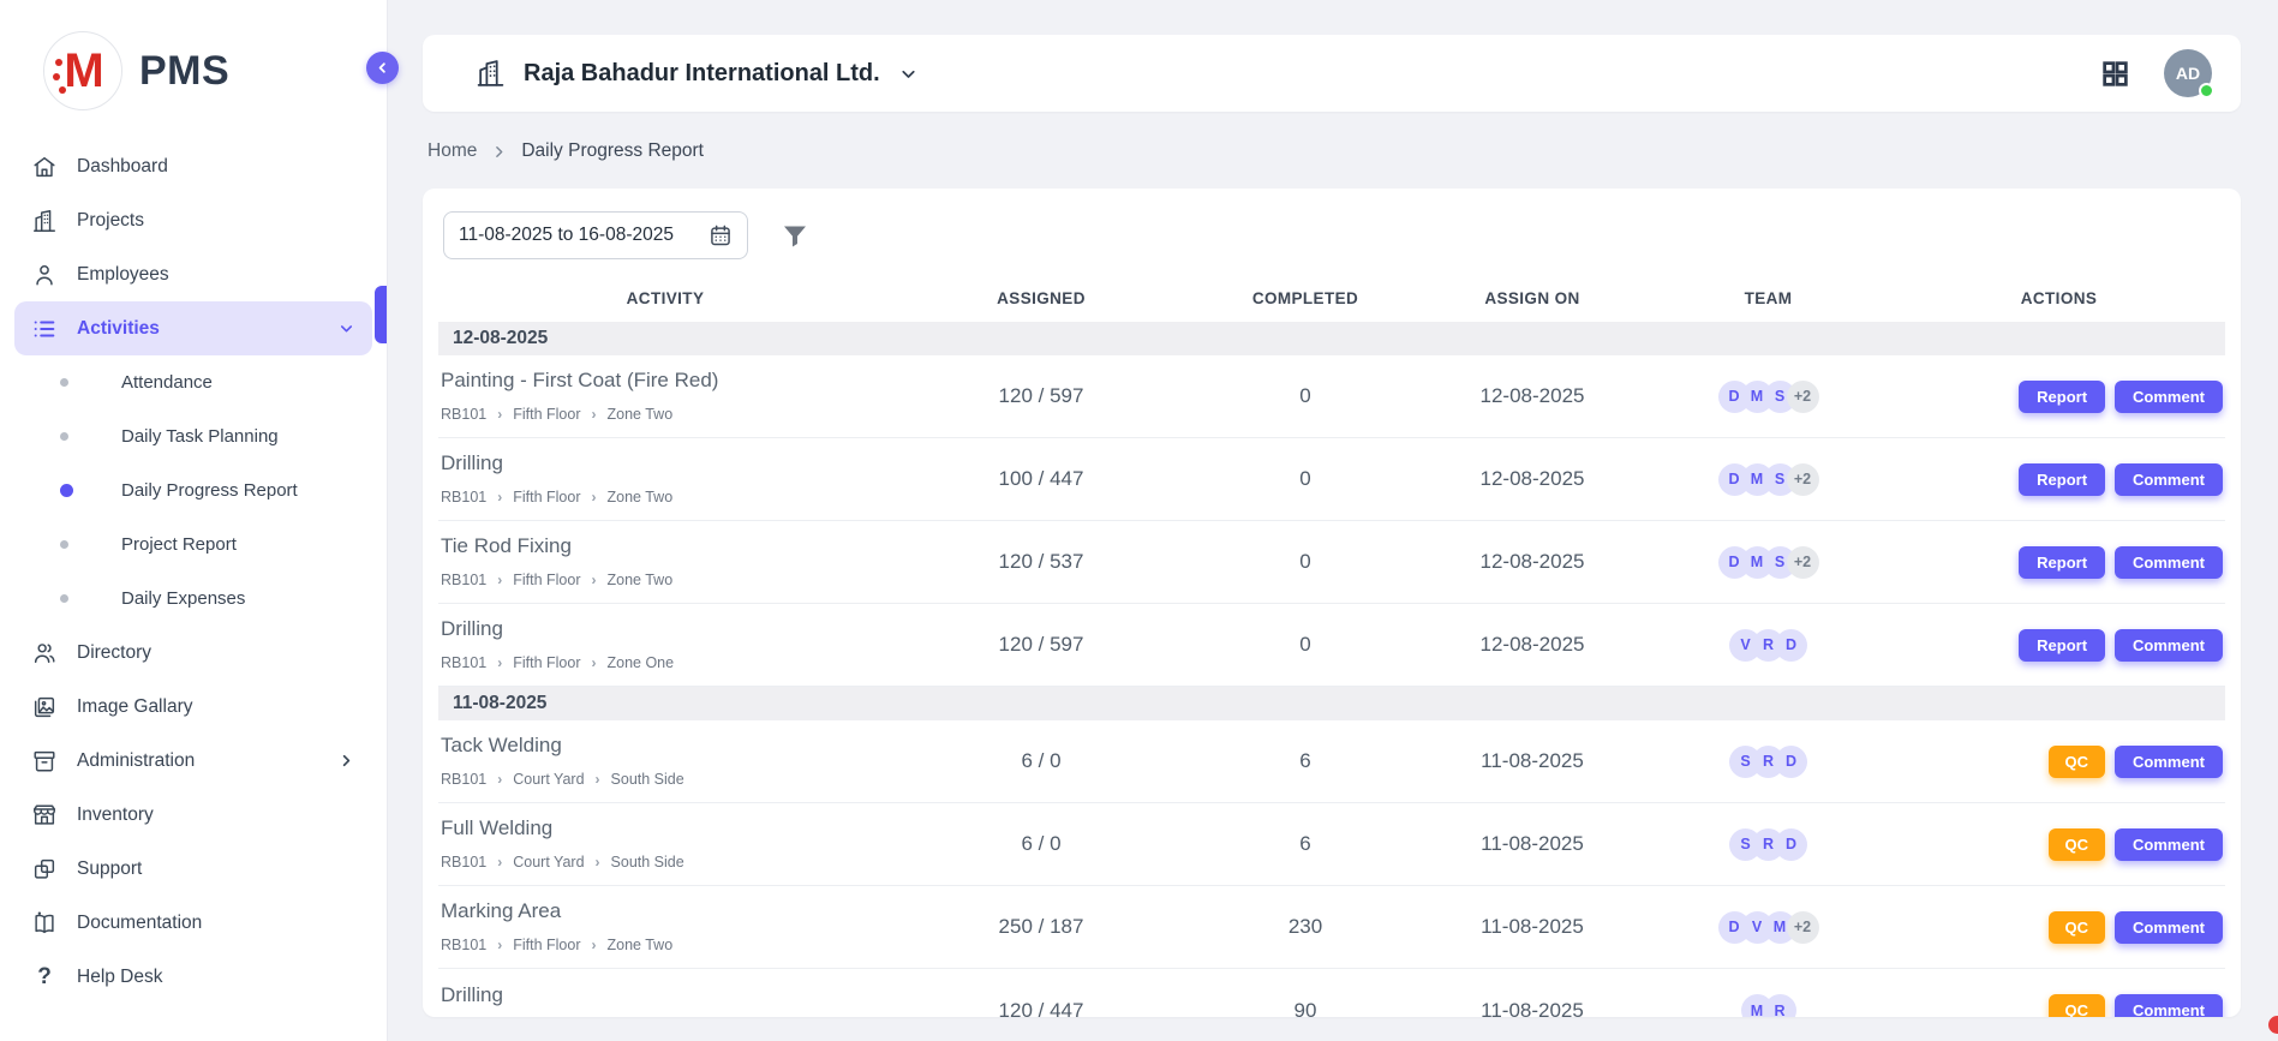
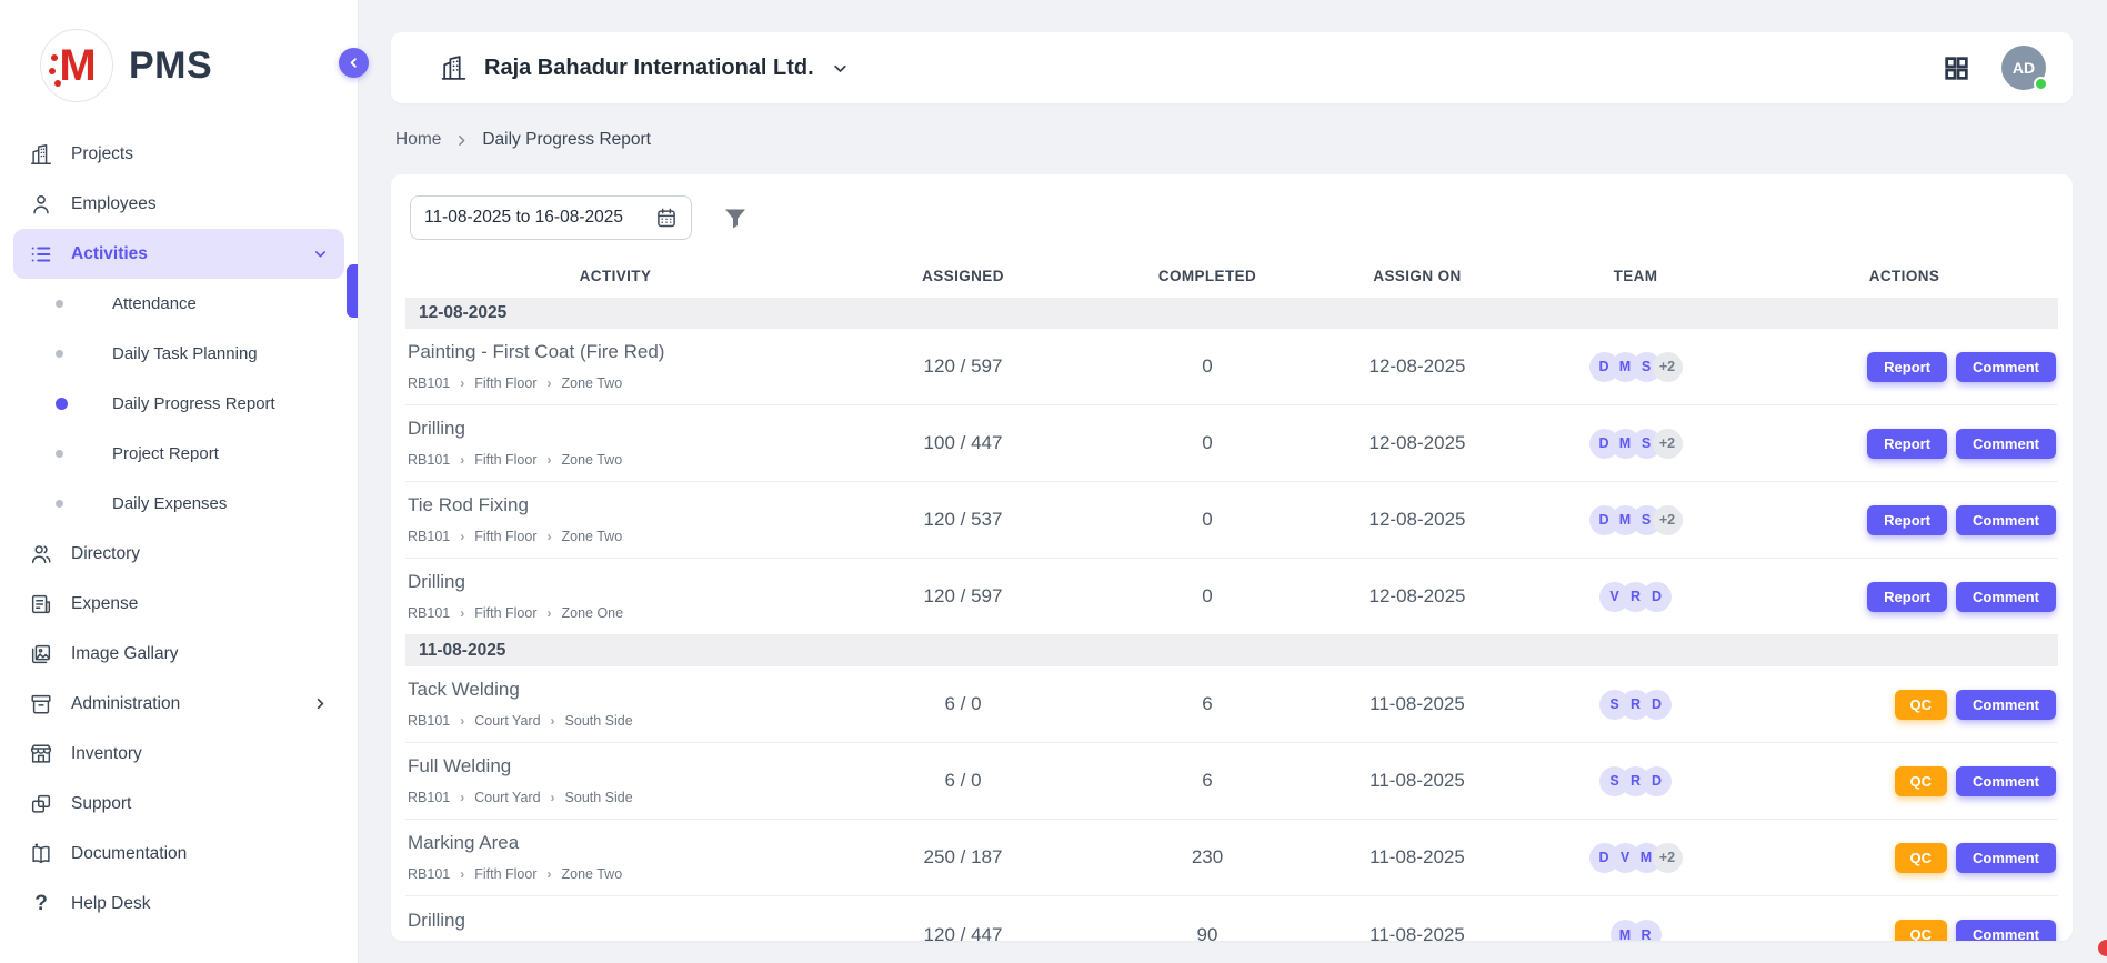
  M
  PMS
- Dashboard
  Projects
  Employees
  Activities
  Attendance
  Daily Task Planning
  Daily Progress Report
  Project Report
  Daily Expenses
  Directory
+ Expense
  Image Gallary
  Administration
  Inventory
  Support
  Documentation
  ?
  Help Desk
  Raja Bahadur International Ltd.
  AD
  Home
  Daily Progress Report
  11-08-2025 to 16-08-2025
  ACTIVITY
  ASSIGNED
  COMPLETED
  ASSIGN ON
  TEAM
  ACTIONS
  12-08-2025
  Painting - First Coat (Fire Red)
  RB101
  ›
  Fifth Floor
  ›
  Zone Two
  120 / 597
  0
  12-08-2025
  D
  M
  S
  +2
  Report
  Comment
  Drilling
  RB101
  ›
  Fifth Floor
  ›
  Zone Two
  100 / 447
  0
  12-08-2025
  D
  M
  S
  +2
  Report
  Comment
  Tie Rod Fixing
  RB101
  ›
  Fifth Floor
  ›
  Zone Two
  120 / 537
  0
  12-08-2025
  D
  M
  S
  +2
  Report
  Comment
  Drilling
  RB101
  ›
  Fifth Floor
  ›
  Zone One
  120 / 597
  0
  12-08-2025
  V
  R
  D
  Report
  Comment
  11-08-2025
  Tack Welding
  RB101
  ›
  Court Yard
  ›
  South Side
  6 / 0
  6
  11-08-2025
  S
  R
  D
  QC
  Comment
  Full Welding
  RB101
  ›
  Court Yard
  ›
  South Side
  6 / 0
  6
  11-08-2025
  S
  R
  D
  QC
  Comment
  Marking Area
  RB101
  ›
  Fifth Floor
  ›
  Zone Two
  250 / 187
  230
  11-08-2025
  D
  V
  M
  +2
  QC
  Comment
  Drilling
  120 / 447
  90
  11-08-2025
  M
  R
  QC
  Comment
